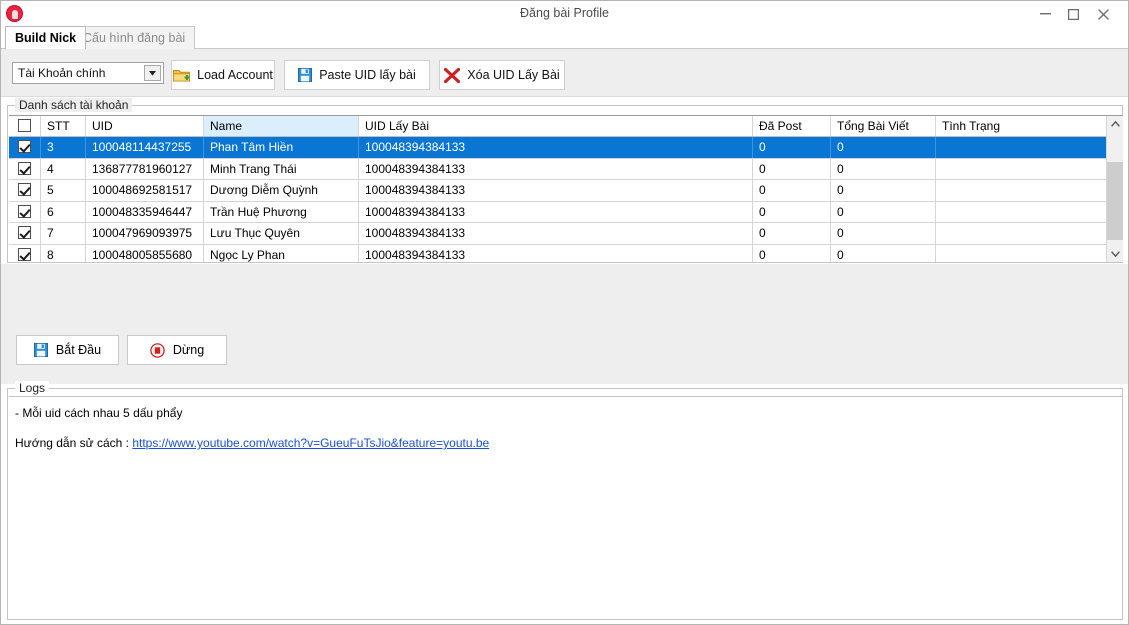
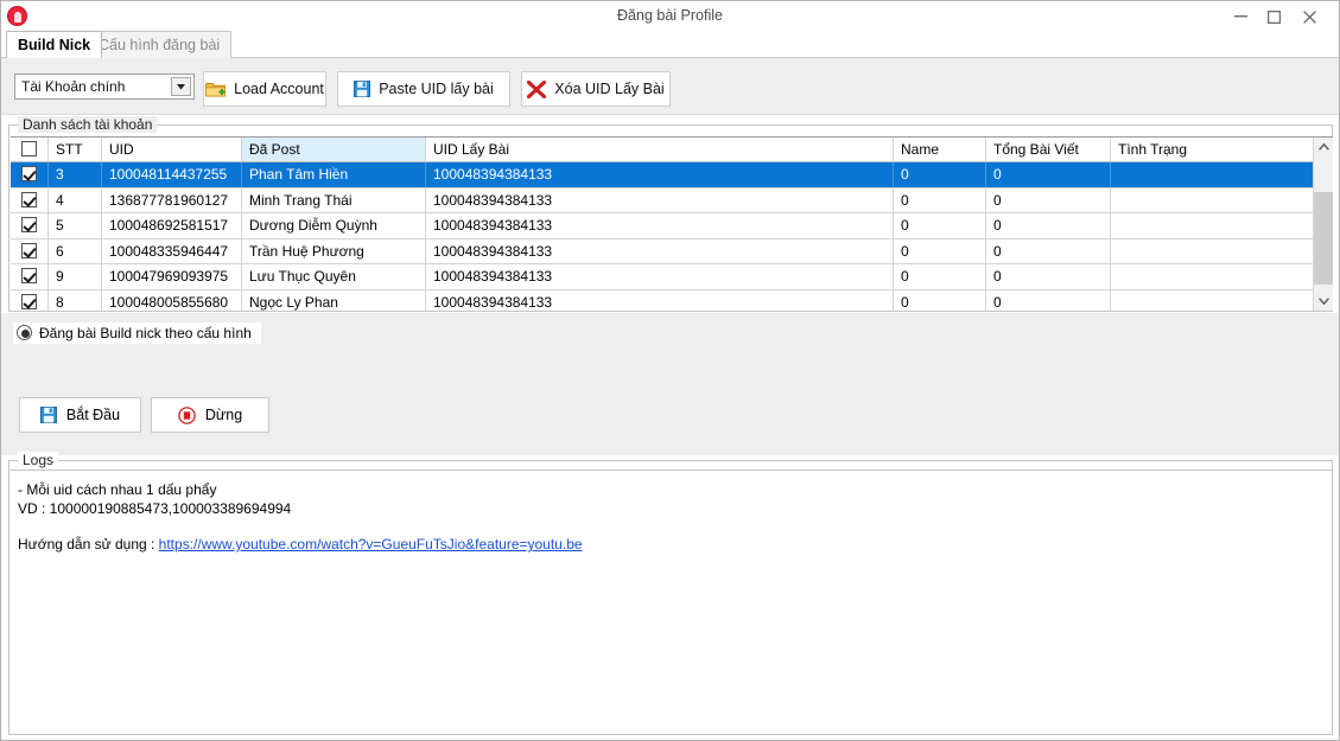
  Đăng bài Profile
  Build Nick
  Cấu hình đăng bài
  Tài Khoản chính
  Load Account
  Paste UID lấy bài
  Xóa UID Lấy Bài
  Danh sách tài khoản
  STT
  UID
- Name
+ Đã Post
  UID Lấy Bài
- Đã Post
+ Name
  Tổng Bài Viết
  Tình Trạng
  3
  100048114437255
  Phan Tâm Hiền
  100048394384133
  0
  0
  4
  136877781960127
  Minh Trang Thái
  100048394384133
  0
  0
  5
  100048692581517
  Dương Diễm Quỳnh
  100048394384133
  0
  0
  6
  100048335946447
  Trần Huệ Phương
  100048394384133
  0
  0
- 7
+ 9
  100047969093975
  Lưu Thục Quyên
  100048394384133
  0
  0
  8
  100048005855680
  Ngọc Ly Phan
  100048394384133
  0
  0
+ Đăng bài Build nick theo cấu hình
  Bắt Đầu
  Dừng
  Logs
- - Mỗi uid cách nhau 5 dấu phẩy
+ - Mỗi uid cách nhau 1 dấu phẩy
+ VD : 100000190885473,100003389694994
- Hướng dẫn sử cách : https://www.youtube.com/watch?v=GueuFuTsJio&feature=youtu.be
+ Hướng dẫn sử dụng : https://www.youtube.com/watch?v=GueuFuTsJio&feature=youtu.be
